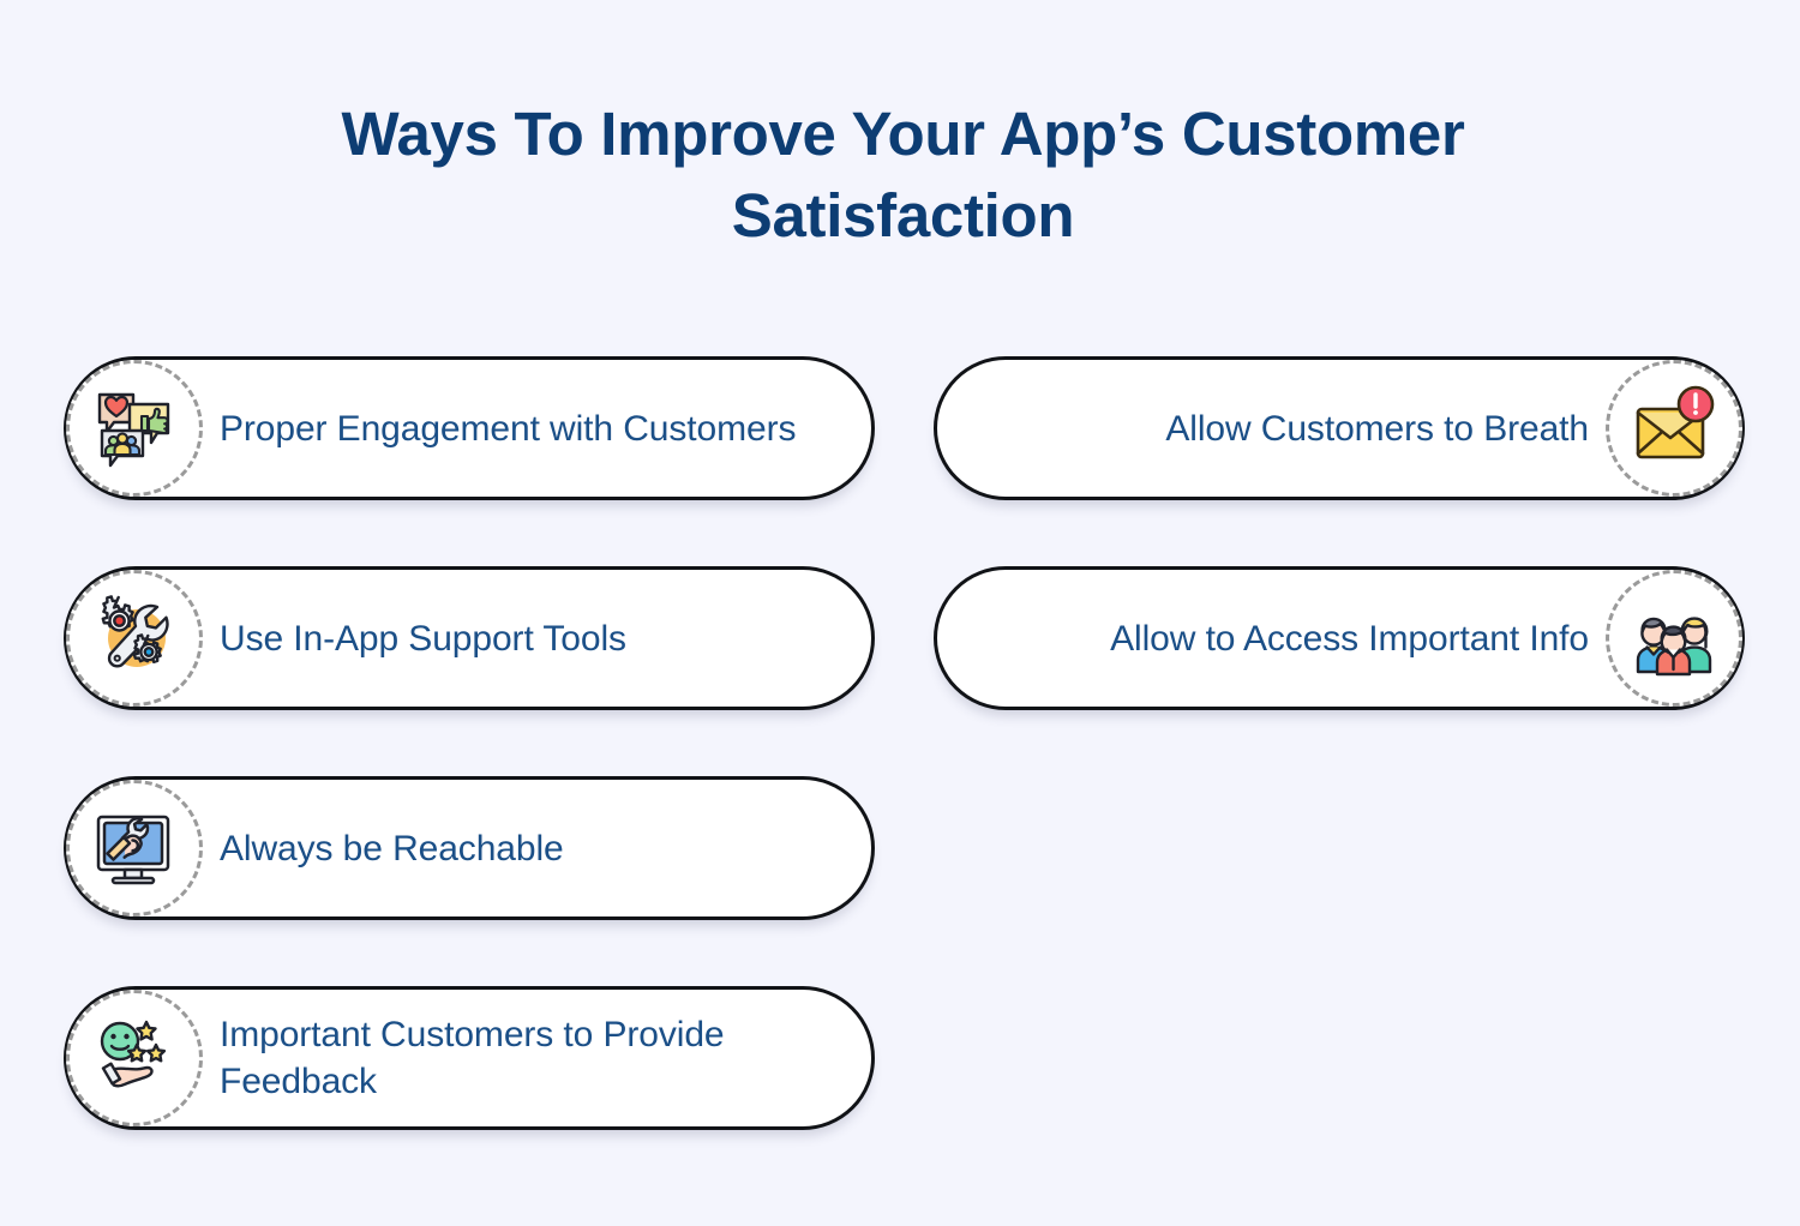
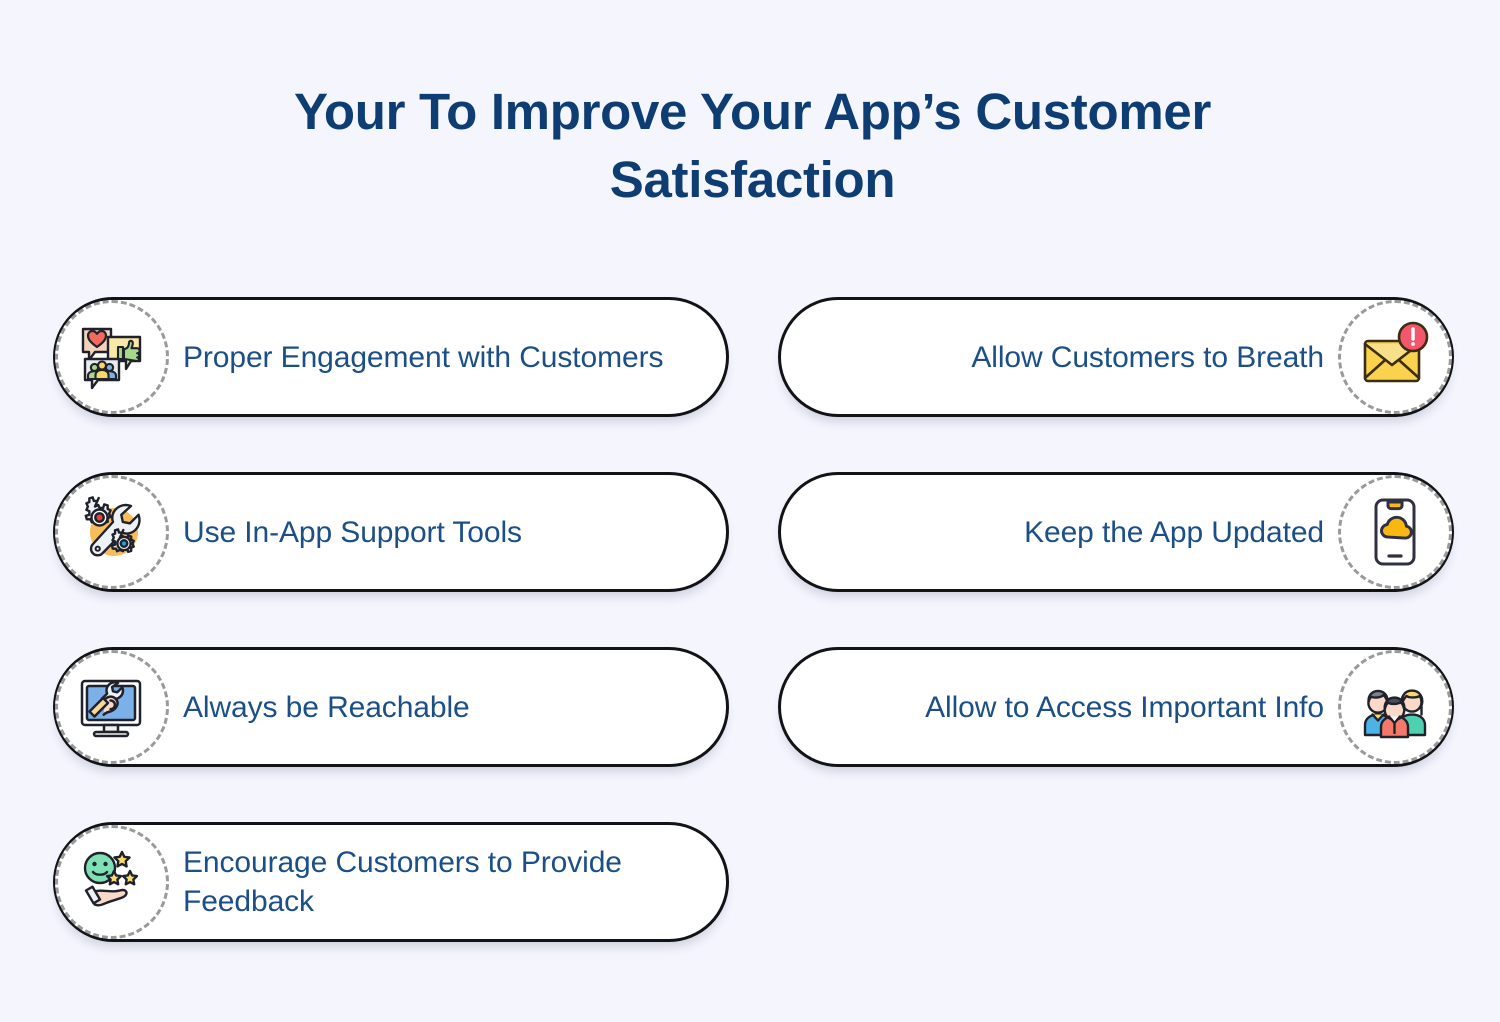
- Ways To Improve Your App’s Customer Satisfaction
+ Your To Improve Your App’s Customer Satisfaction
  Proper Engagement with Customers
  Use In-App Support Tools
  Always be Reachable
- Important Customers to Provide Feedback
+ Encourage Customers to Provide Feedback
  Allow Customers to Breath
+ Keep the App Updated
  Allow to Access Important Info
